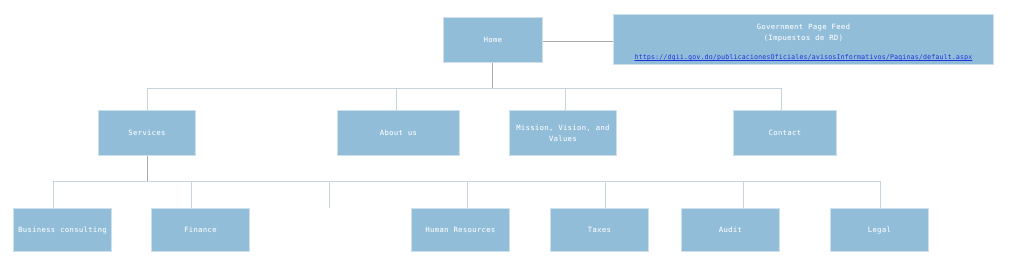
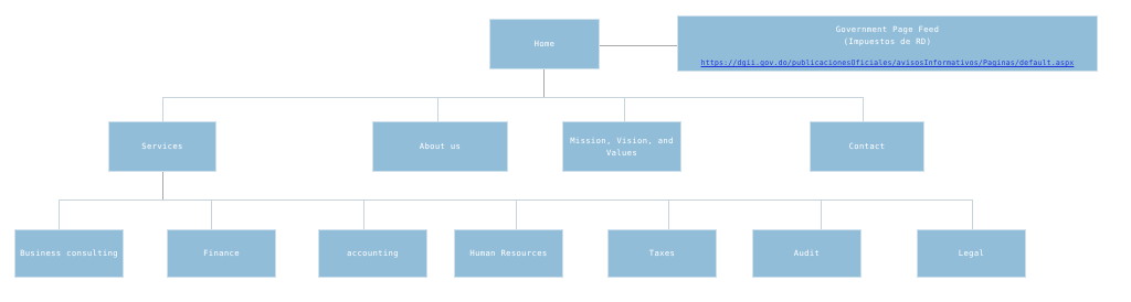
  Home
  Government Page Feed
  (Impuestos de RD)
  https://dgii.gov.do/publicacionesOficiales/avisosInformativos/Paginas/default.aspx
  Services
  About us
  Mission, Vision, and
  Values
  Contact
  Business consulting
  Finance
+ accounting
  Human Resources
  Taxes
  Audit
  Legal
